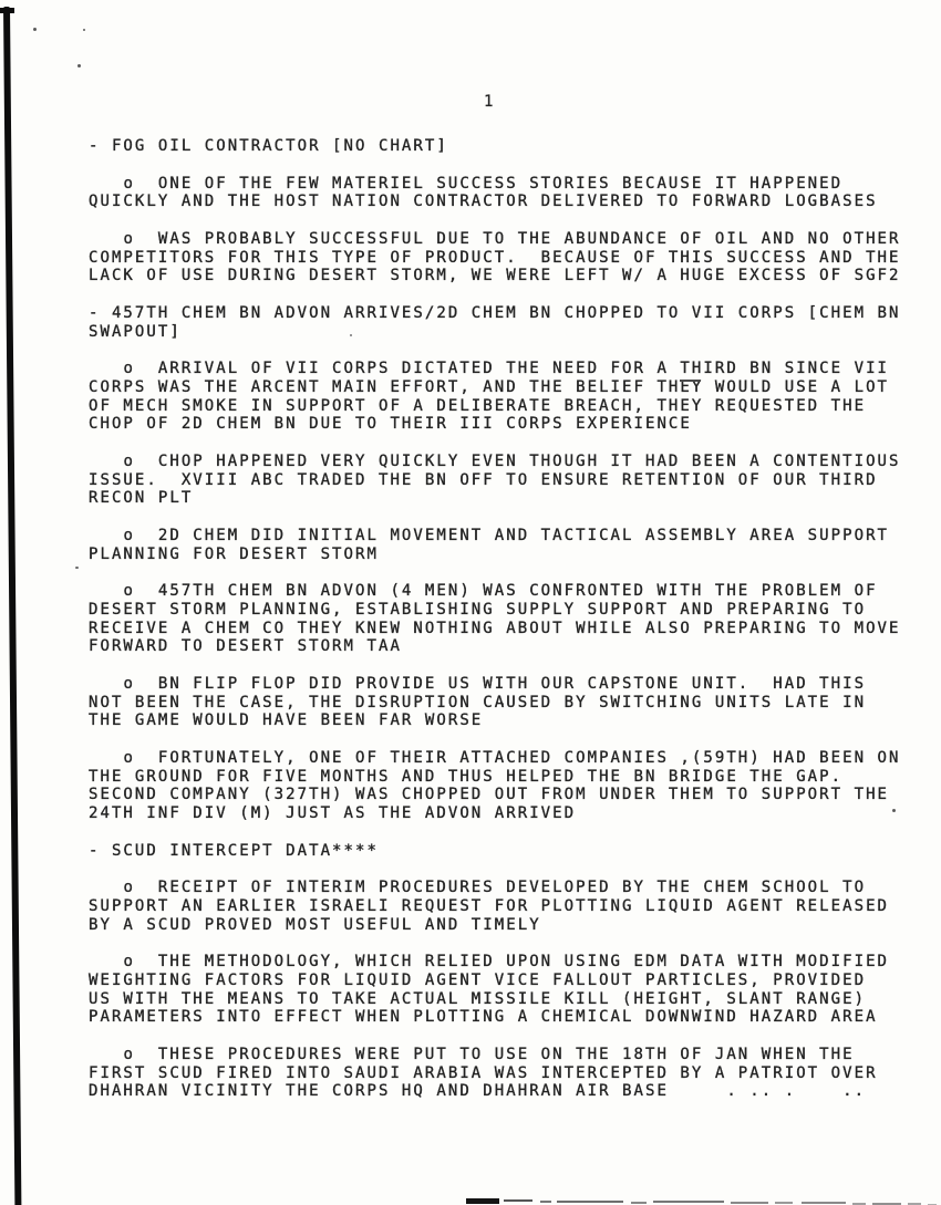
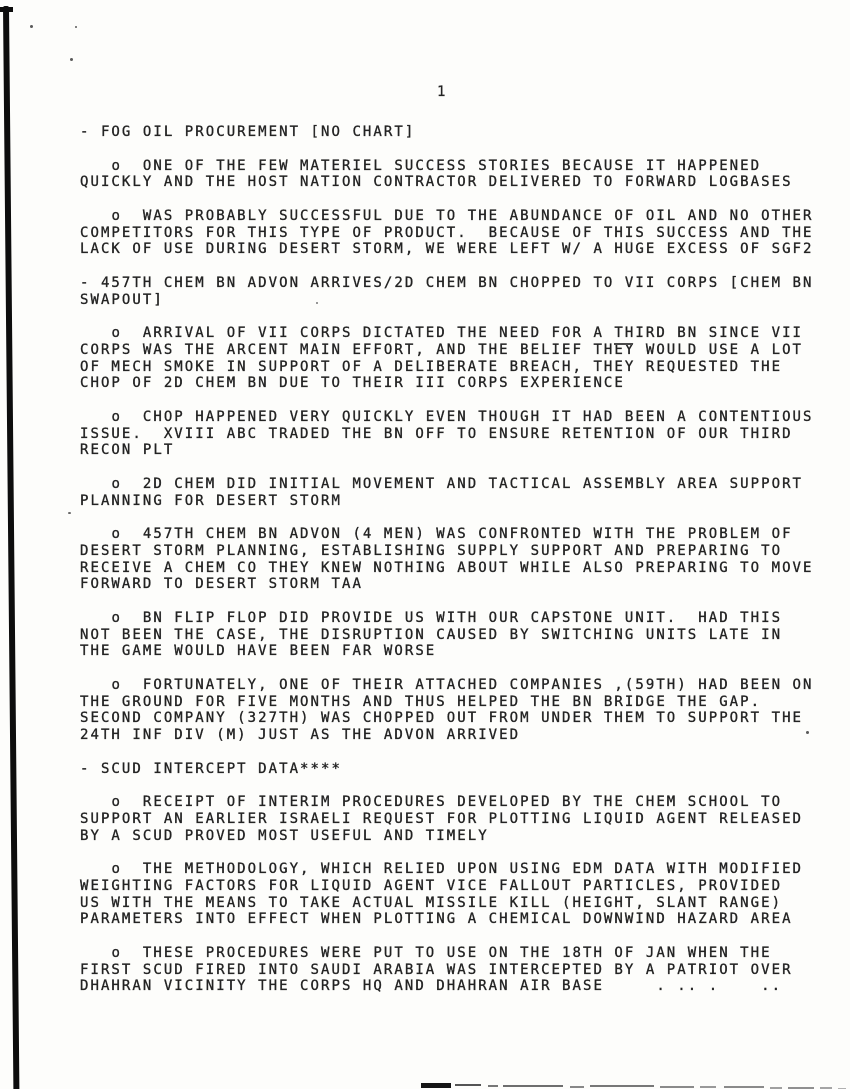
  1
- - FOG OIL CONTRACTOR [NO CHART]
+ - FOG OIL PROCUREMENT [NO CHART]
  o ONE OF THE FEW MATERIEL SUCCESS STORIES BECAUSE IT HAPPENED
  QUICKLY AND THE HOST NATION CONTRACTOR DELIVERED TO FORWARD LOGBASES
  o WAS PROBABLY SUCCESSFUL DUE TO THE ABUNDANCE OF OIL AND NO OTHER
  COMPETITORS FOR THIS TYPE OF PRODUCT. BECAUSE OF THIS SUCCESS AND THE
  LACK OF USE DURING DESERT STORM, WE WERE LEFT W/ A HUGE EXCESS OF SGF2
  - 457TH CHEM BN ADVON ARRIVES/2D CHEM BN CHOPPED TO VII CORPS [CHEM BN
  SWAPOUT]
  o ARRIVAL OF VII CORPS DICTATED THE NEED FOR A THIRD BN SINCE VII
  CORPS WAS THE ARCENT MAIN EFFORT, AND THE BELIEF THEY WOULD USE A LOT
  OF MECH SMOKE IN SUPPORT OF A DELIBERATE BREACH, THEY REQUESTED THE
  CHOP OF 2D CHEM BN DUE TO THEIR III CORPS EXPERIENCE
  o CHOP HAPPENED VERY QUICKLY EVEN THOUGH IT HAD BEEN A CONTENTIOUS
  ISSUE. XVIII ABC TRADED THE BN OFF TO ENSURE RETENTION OF OUR THIRD
  RECON PLT
  o 2D CHEM DID INITIAL MOVEMENT AND TACTICAL ASSEMBLY AREA SUPPORT
  PLANNING FOR DESERT STORM
  o 457TH CHEM BN ADVON (4 MEN) WAS CONFRONTED WITH THE PROBLEM OF
  DESERT STORM PLANNING, ESTABLISHING SUPPLY SUPPORT AND PREPARING TO
  RECEIVE A CHEM CO THEY KNEW NOTHING ABOUT WHILE ALSO PREPARING TO MOVE
  FORWARD TO DESERT STORM TAA
  o BN FLIP FLOP DID PROVIDE US WITH OUR CAPSTONE UNIT. HAD THIS
  NOT BEEN THE CASE, THE DISRUPTION CAUSED BY SWITCHING UNITS LATE IN
  THE GAME WOULD HAVE BEEN FAR WORSE
  o FORTUNATELY, ONE OF THEIR ATTACHED COMPANIES ,(59TH) HAD BEEN ON
  THE GROUND FOR FIVE MONTHS AND THUS HELPED THE BN BRIDGE THE GAP.
  SECOND COMPANY (327TH) WAS CHOPPED OUT FROM UNDER THEM TO SUPPORT THE
  24TH INF DIV (M) JUST AS THE ADVON ARRIVED
  - SCUD INTERCEPT DATA****
  o RECEIPT OF INTERIM PROCEDURES DEVELOPED BY THE CHEM SCHOOL TO
  SUPPORT AN EARLIER ISRAELI REQUEST FOR PLOTTING LIQUID AGENT RELEASED
  BY A SCUD PROVED MOST USEFUL AND TIMELY
  o THE METHODOLOGY, WHICH RELIED UPON USING EDM DATA WITH MODIFIED
  WEIGHTING FACTORS FOR LIQUID AGENT VICE FALLOUT PARTICLES, PROVIDED
  US WITH THE MEANS TO TAKE ACTUAL MISSILE KILL (HEIGHT, SLANT RANGE)
  PARAMETERS INTO EFFECT WHEN PLOTTING A CHEMICAL DOWNWIND HAZARD AREA
  o THESE PROCEDURES WERE PUT TO USE ON THE 18TH OF JAN WHEN THE
  FIRST SCUD FIRED INTO SAUDI ARABIA WAS INTERCEPTED BY A PATRIOT OVER
  DHAHRAN VICINITY THE CORPS HQ AND DHAHRAN AIR BASE . .. . ..
